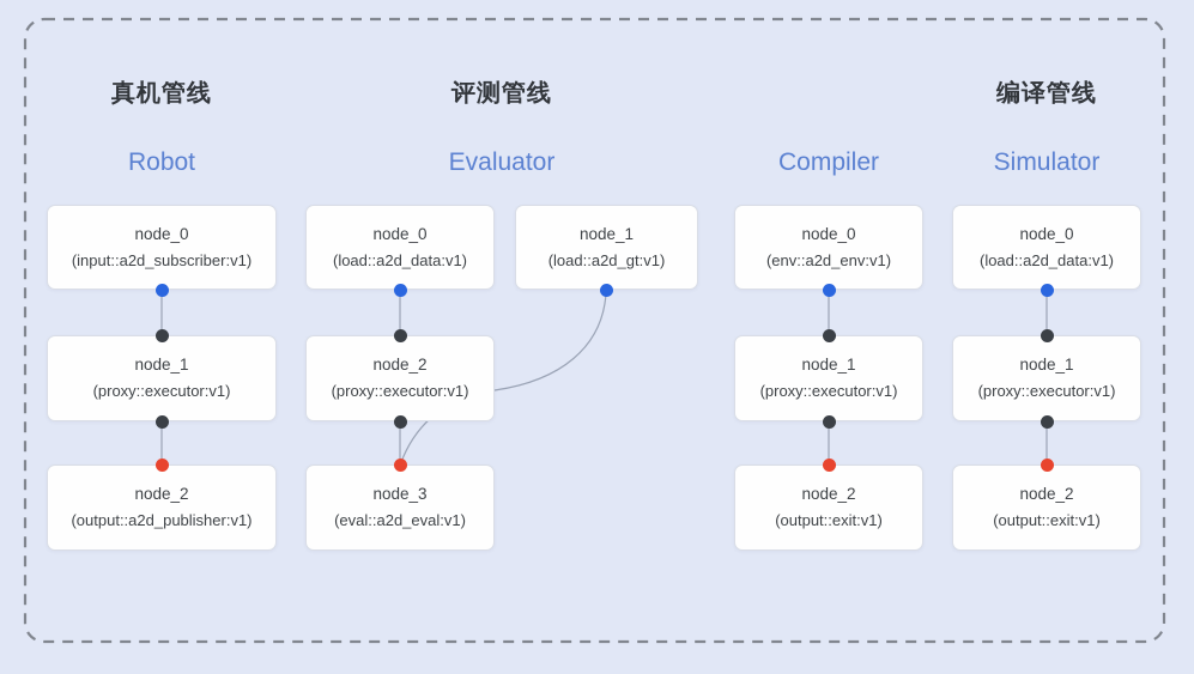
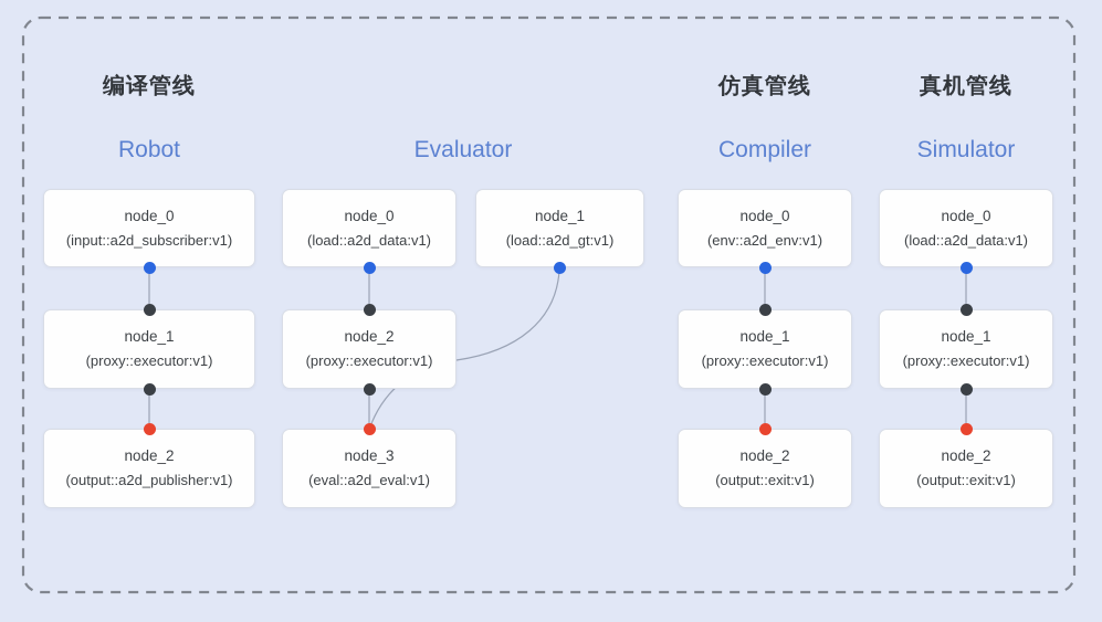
- 真机管线
+ 编译管线
  Robot
- 评测管线
  Evaluator
+ 仿真管线
  Compiler
- 编译管线
+ 真机管线
  Simulator
  node_0
  (input::a2d_subscriber:v1)
  node_1
  (proxy::executor:v1)
  node_2
  (output::a2d_publisher:v1)
  node_0
  (load::a2d_data:v1)
  node_1
  (load::a2d_gt:v1)
  node_2
  (proxy::executor:v1)
  node_3
  (eval::a2d_eval:v1)
  node_0
  (env::a2d_env:v1)
  node_1
  (proxy::executor:v1)
  node_2
  (output::exit:v1)
  node_0
  (load::a2d_data:v1)
  node_1
  (proxy::executor:v1)
  node_2
  (output::exit:v1)
